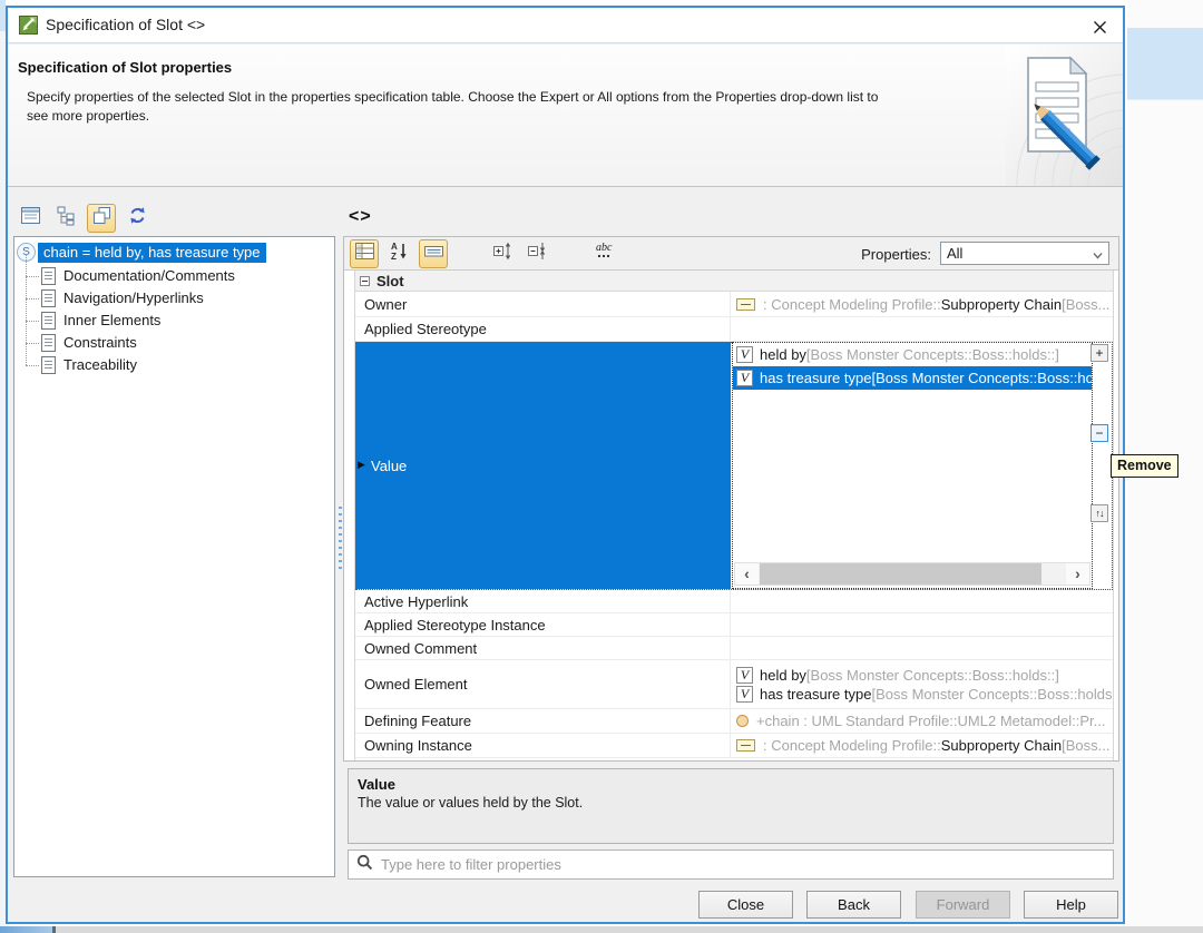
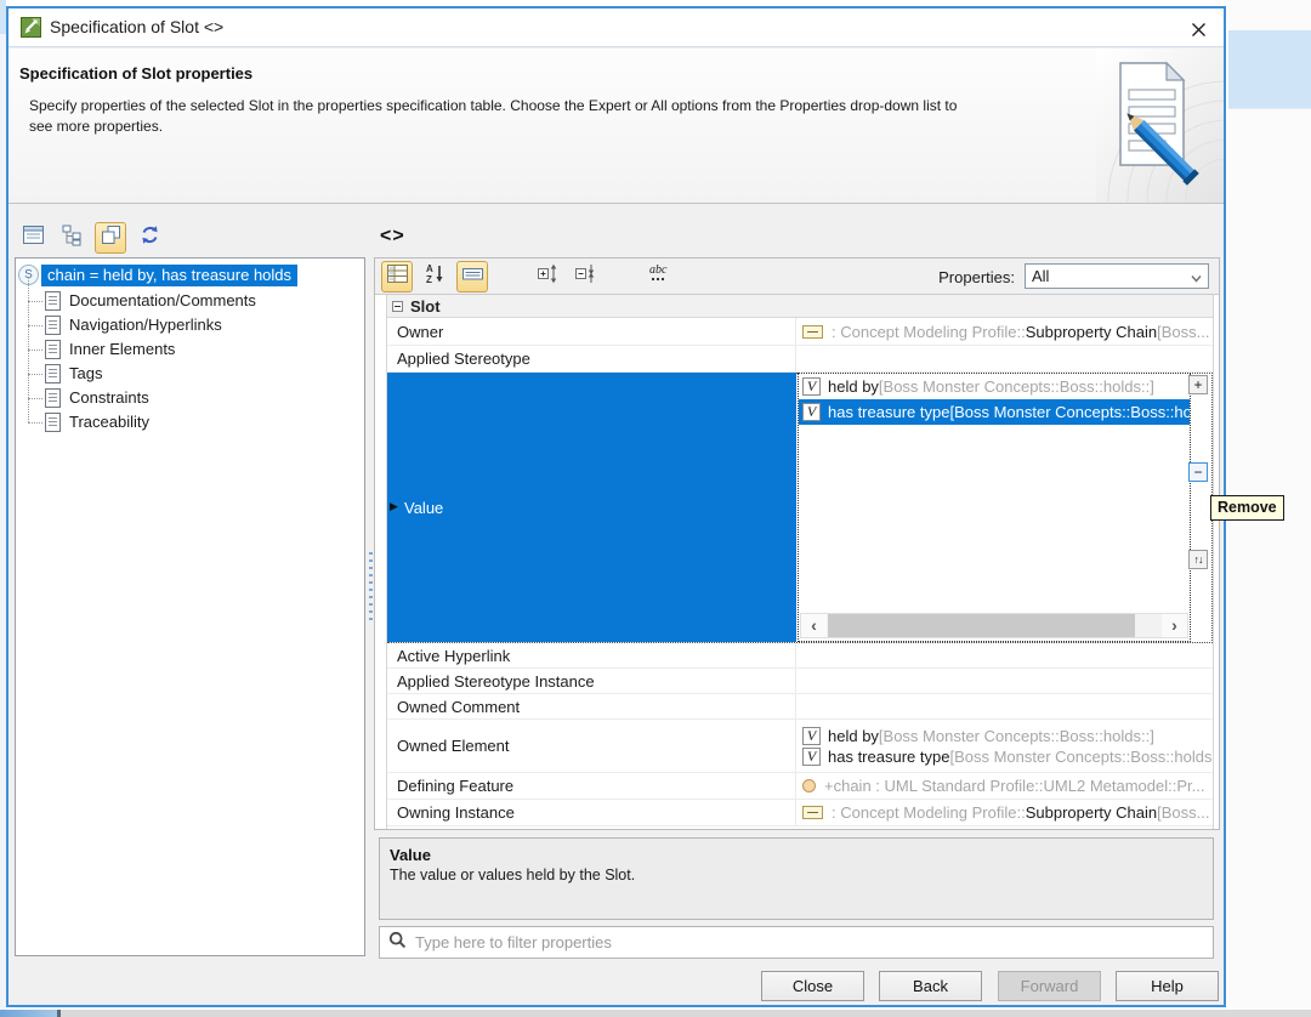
  Specification of Slot <>
  Specification of Slot properties
  Specify properties of the selected Slot in the properties specification table. Choose the Expert or All options from the Properties drop-down list to
  see more properties.
  S
- chain = held by, has treasure type
+ chain = held by, has treasure holds
  Documentation/Comments
  Navigation/Hyperlinks
  Inner Elements
+ Tags
  Constraints
  Traceability
  <>
  A
  Z
  abc
  Properties:
  All
  Slot
  Owner
  : Concept Modeling Profile::
  Subproperty Chain
  [Boss...
  Applied Stereotype
  ▶
  Value
  V
  held by
  [Boss Monster Concepts::Boss::holds::]
  V
  has treasure type
  [Boss Monster Concepts::Boss::ho
  ‹
  ›
  +
  −
  ↑↓
  Active Hyperlink
  Applied Stereotype Instance
  Owned Comment
  Owned Element
  V
  held by
  [Boss Monster Concepts::Boss::holds::]
  V
  has treasure type
  [Boss Monster Concepts::Boss::holds
  Defining Feature
  +chain : UML Standard Profile::UML2 Metamodel::Pr...
  Owning Instance
  : Concept Modeling Profile::
  Subproperty Chain
  [Boss...
  Value
  The value or values held by the Slot.
  Type here to filter properties
  Close
  Back
  Forward
  Help
  Remove
